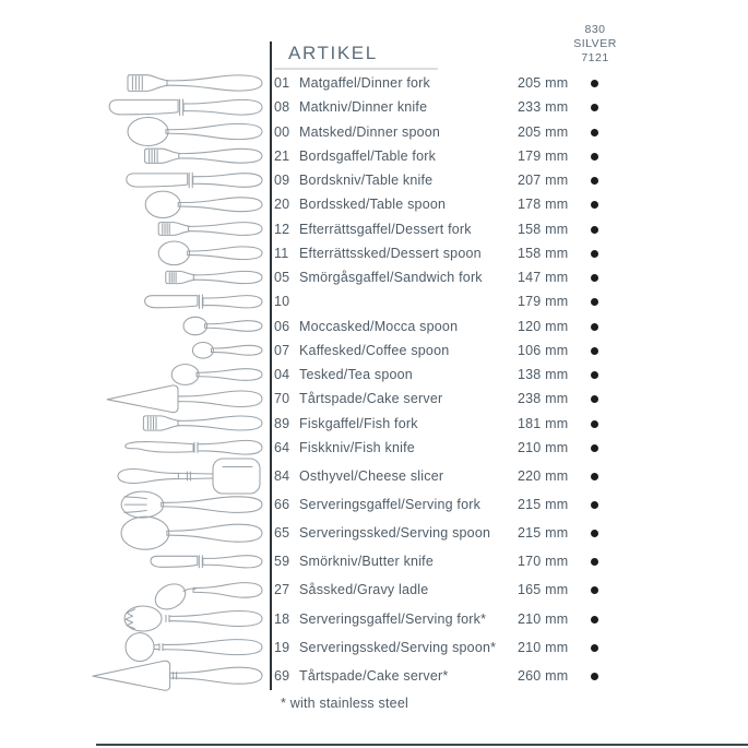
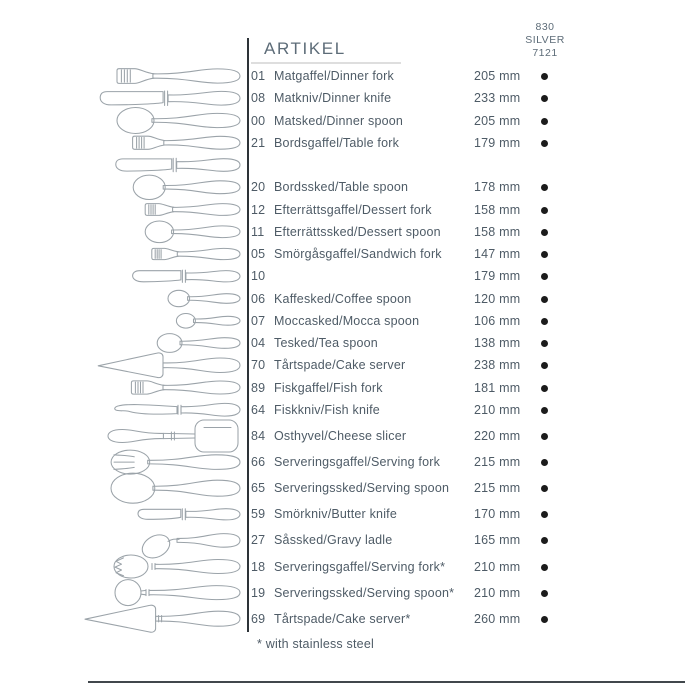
  ARTIKEL
  830
  SILVER
  7121
  01
  Matgaffel/Dinner fork
  205 mm
  08
  Matkniv/Dinner knife
  233 mm
  00
  Matsked/Dinner spoon
  205 mm
  21
  Bordsgaffel/Table fork
  179 mm
- 09
- Bordskniv/Table knife
- 207 mm
  20
  Bordssked/Table spoon
  178 mm
  12
  Efterrättsgaffel/Dessert fork
  158 mm
  11
  Efterrättssked/Dessert spoon
  158 mm
  05
  Smörgåsgaffel/Sandwich fork
  147 mm
  10
  179 mm
  06
- Moccasked/Mocca spoon
+ Kaffesked/Coffee spoon
  120 mm
  07
- Kaffesked/Coffee spoon
+ Moccasked/Mocca spoon
  106 mm
  04
  Tesked/Tea spoon
  138 mm
  70
  Tårtspade/Cake server
  238 mm
  89
  Fiskgaffel/Fish fork
  181 mm
  64
  Fiskkniv/Fish knife
  210 mm
  84
  Osthyvel/Cheese slicer
  220 mm
  66
  Serveringsgaffel/Serving fork
  215 mm
  65
  Serveringssked/Serving spoon
  215 mm
  59
  Smörkniv/Butter knife
  170 mm
  27
  Såssked/Gravy ladle
  165 mm
  18
  Serveringsgaffel/Serving fork*
  210 mm
  19
  Serveringssked/Serving spoon*
  210 mm
  69
  Tårtspade/Cake server*
  260 mm
  * with stainless steel
